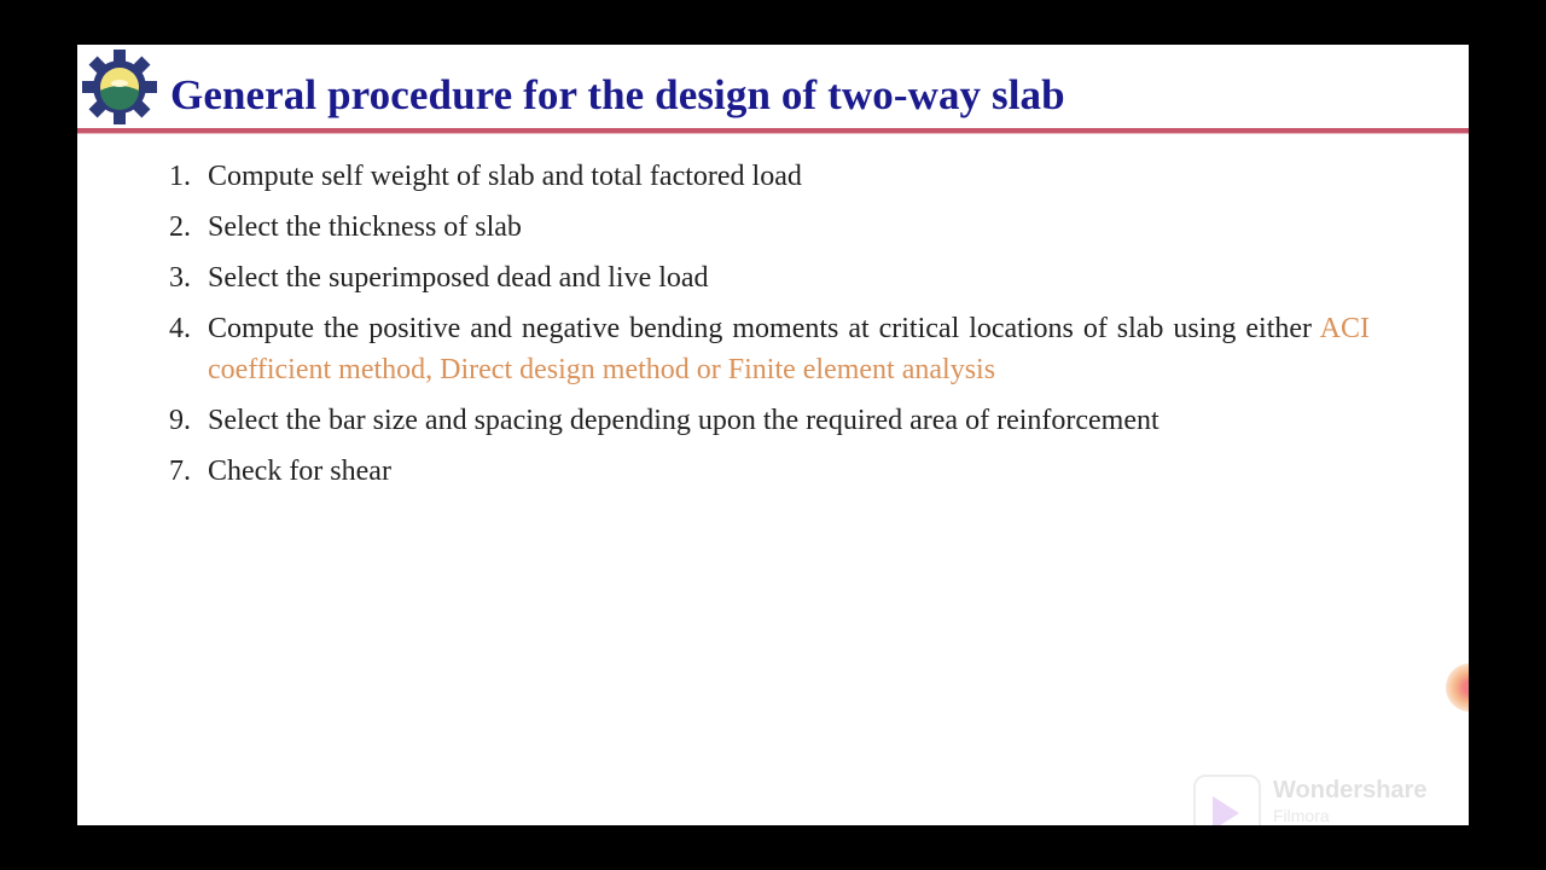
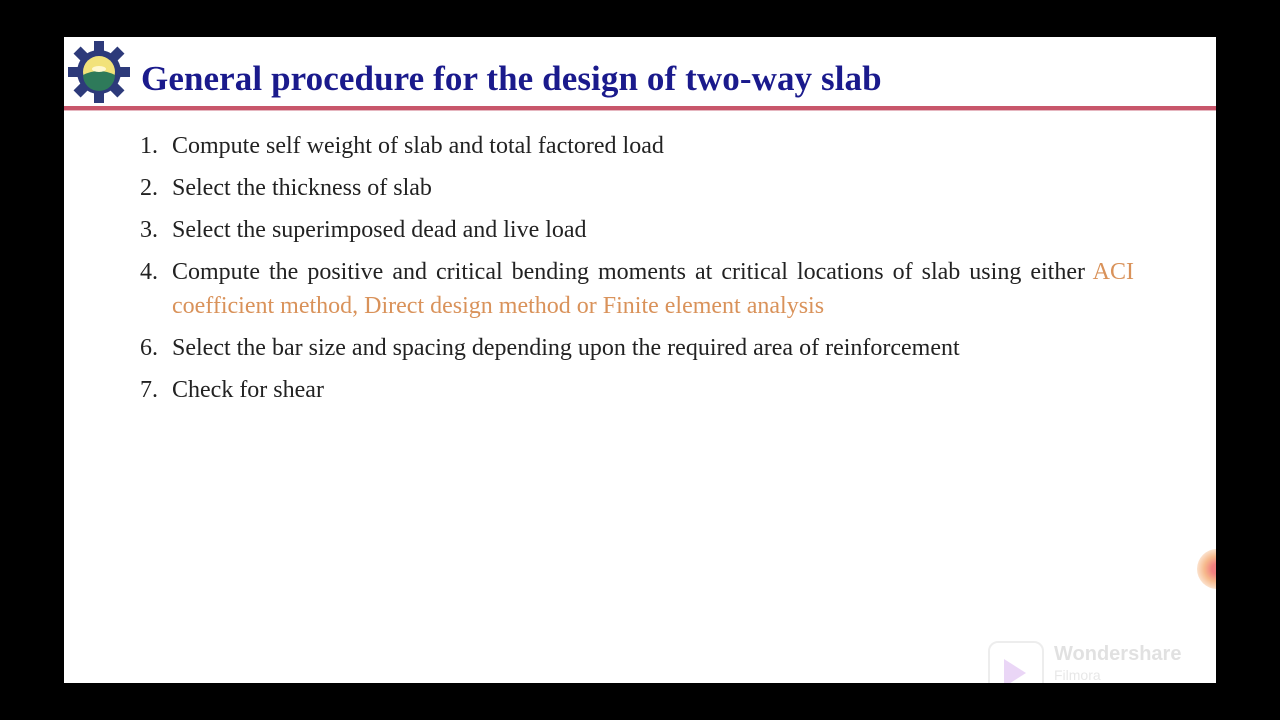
  General procedure for the design of two-way slab
  1.
  Compute self weight of slab and total factored load
  2.
  Select the thickness of slab
  3.
  Select the superimposed dead and live load
  4.
- Compute the positive and negative bending moments at critical locations of slab using either ACI coefficient method, Direct design method or Finite element analysis
+ Compute the positive and critical bending moments at critical locations of slab using either ACI coefficient method, Direct design method or Finite element analysis
- 9.
+ 6.
  Select the bar size and spacing depending upon the required area of reinforcement
  7.
  Check for shear
  Wondershare
  Filmora
